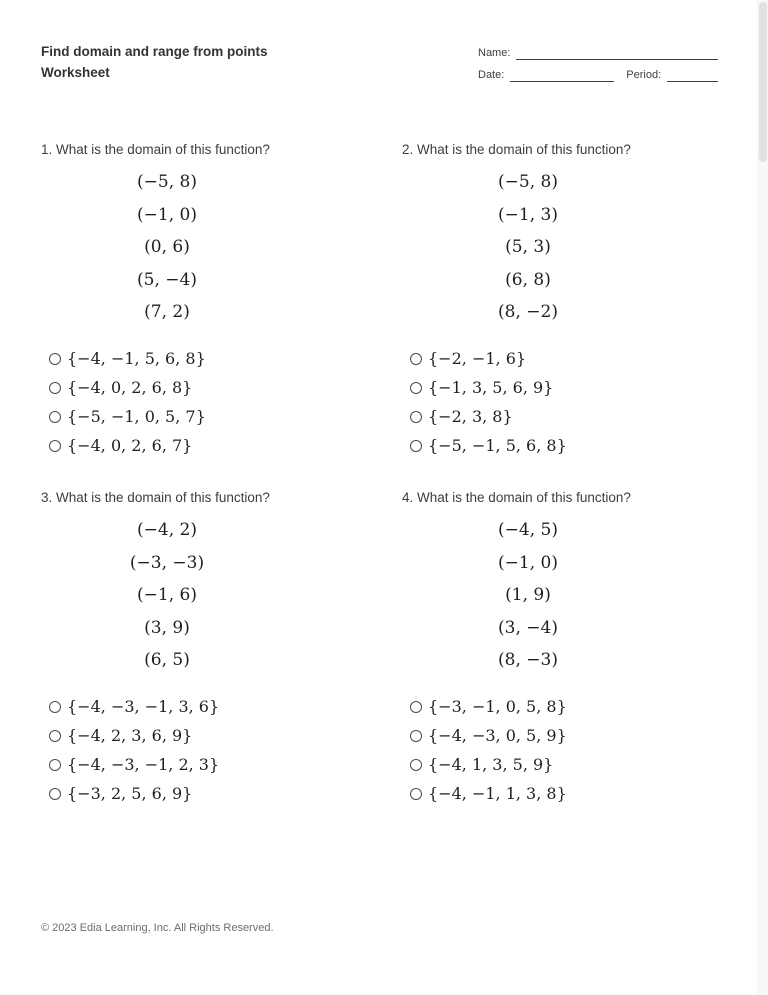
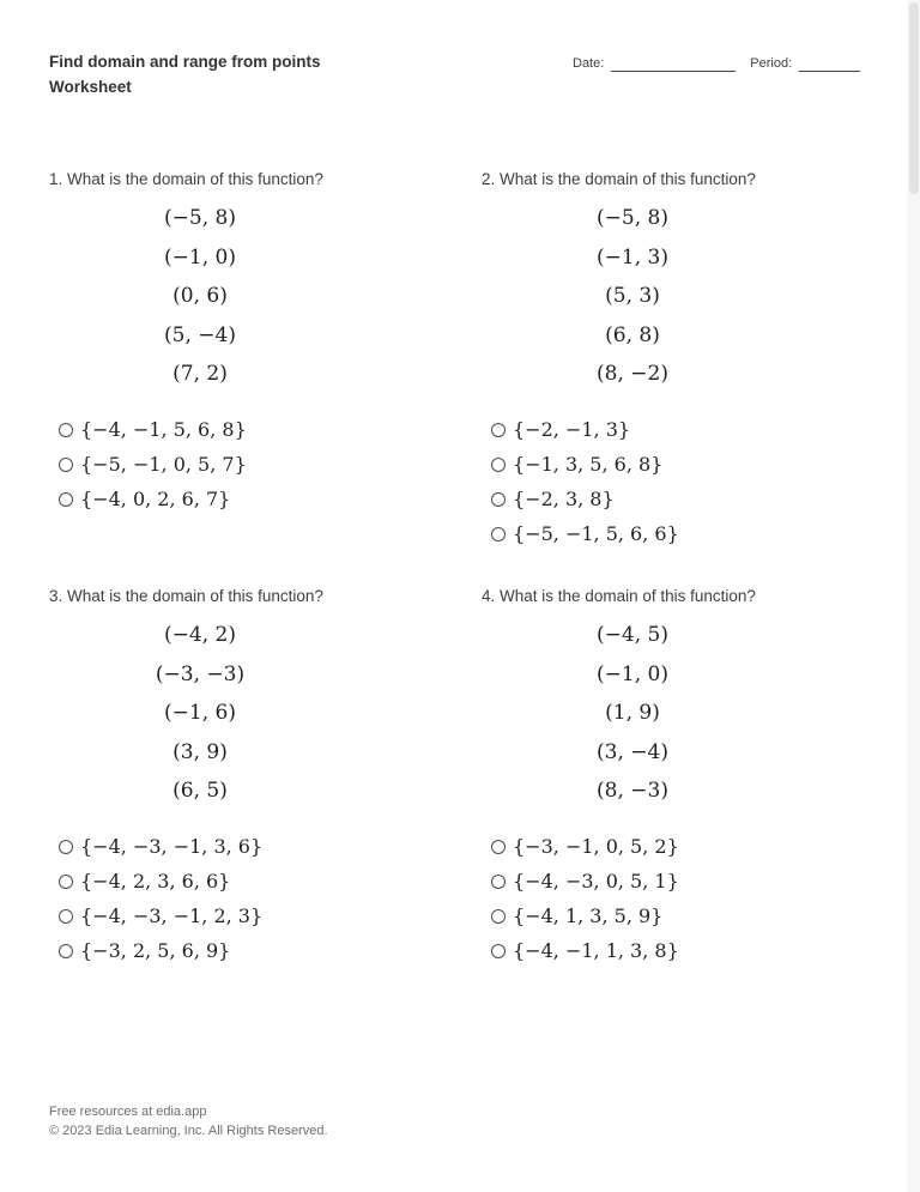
  Find domain and range from points
  Worksheet
- Name:
  Date:
  Period:
  1. What is the domain of this function?
  (−5, 8)
  (−1, 0)
  (0, 6)
  (5, −4)
  (7, 2)
  {−4, −1, 5, 6, 8}
- {−4, 0, 2, 6, 8}
  {−5, −1, 0, 5, 7}
  {−4, 0, 2, 6, 7}
  2. What is the domain of this function?
  (−5, 8)
  (−1, 3)
  (5, 3)
  (6, 8)
  (8, −2)
- {−2, −1, 6}
+ {−2, −1, 3}
- {−1, 3, 5, 6, 9}
+ {−1, 3, 5, 6, 8}
  {−2, 3, 8}
- {−5, −1, 5, 6, 8}
+ {−5, −1, 5, 6, 6}
  3. What is the domain of this function?
  (−4, 2)
  (−3, −3)
  (−1, 6)
  (3, 9)
  (6, 5)
  {−4, −3, −1, 3, 6}
- {−4, 2, 3, 6, 9}
+ {−4, 2, 3, 6, 6}
  {−4, −3, −1, 2, 3}
  {−3, 2, 5, 6, 9}
  4. What is the domain of this function?
  (−4, 5)
  (−1, 0)
  (1, 9)
  (3, −4)
  (8, −3)
- {−3, −1, 0, 5, 8}
+ {−3, −1, 0, 5, 2}
- {−4, −3, 0, 5, 9}
+ {−4, −3, 0, 5, 1}
  {−4, 1, 3, 5, 9}
  {−4, −1, 1, 3, 8}
+ Free resources at edia.app
  © 2023 Edia Learning, Inc. All Rights Reserved.
